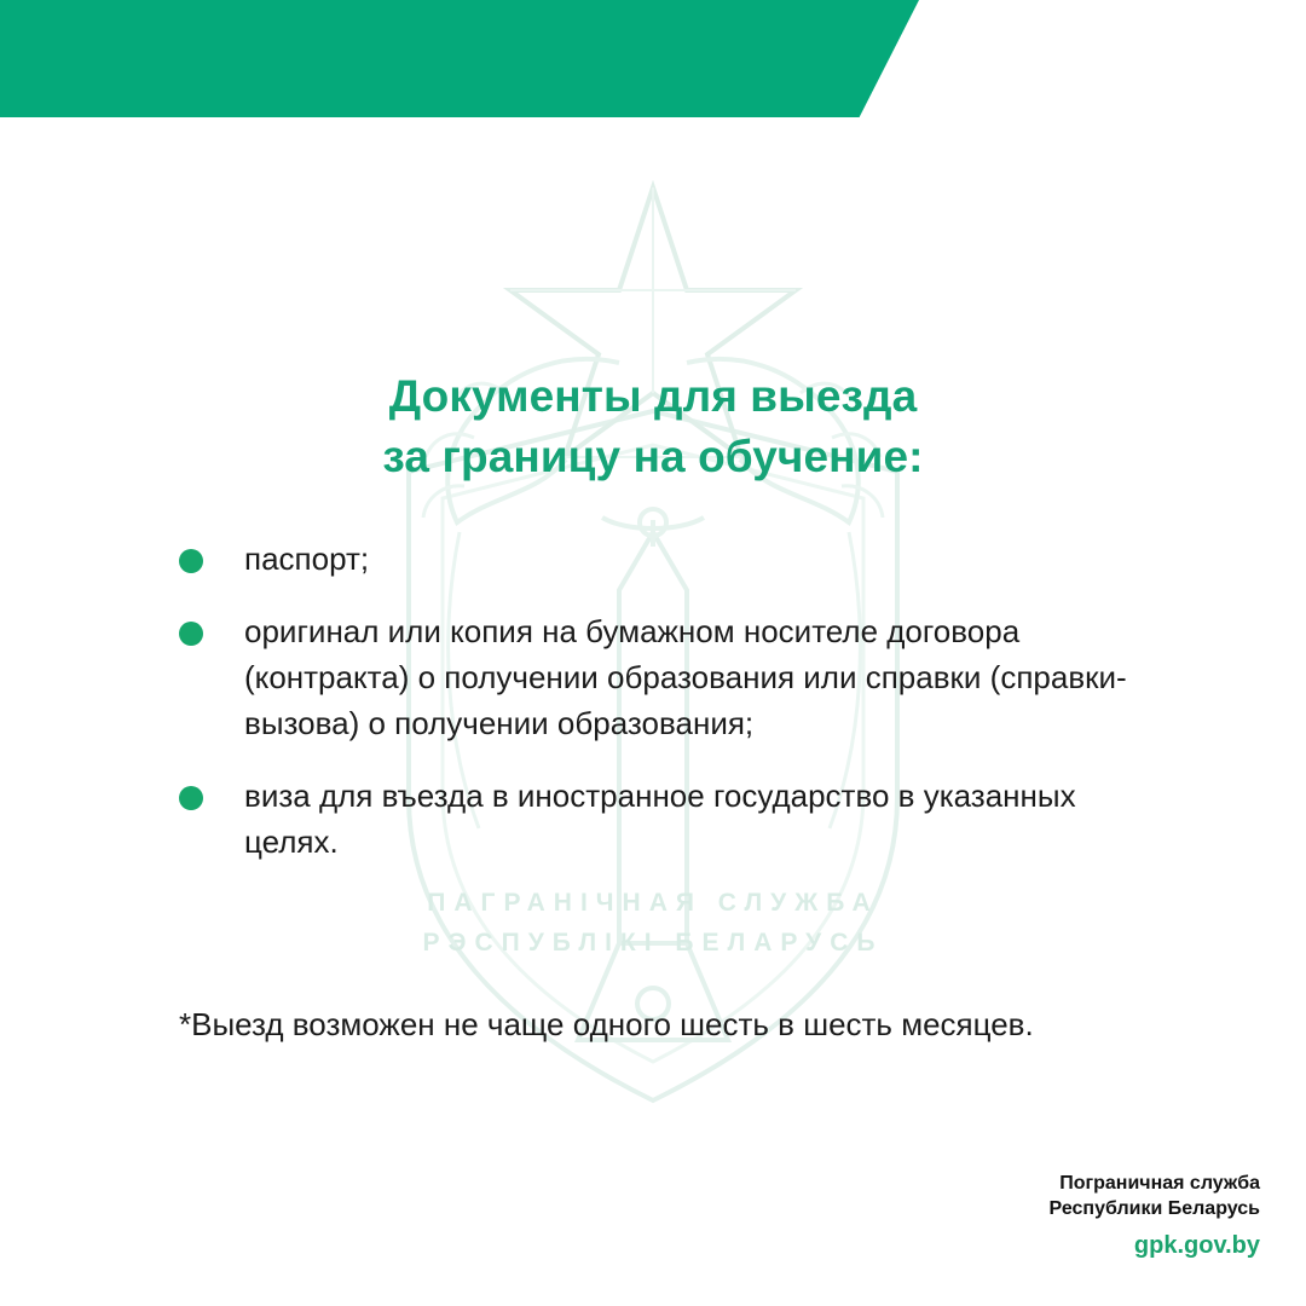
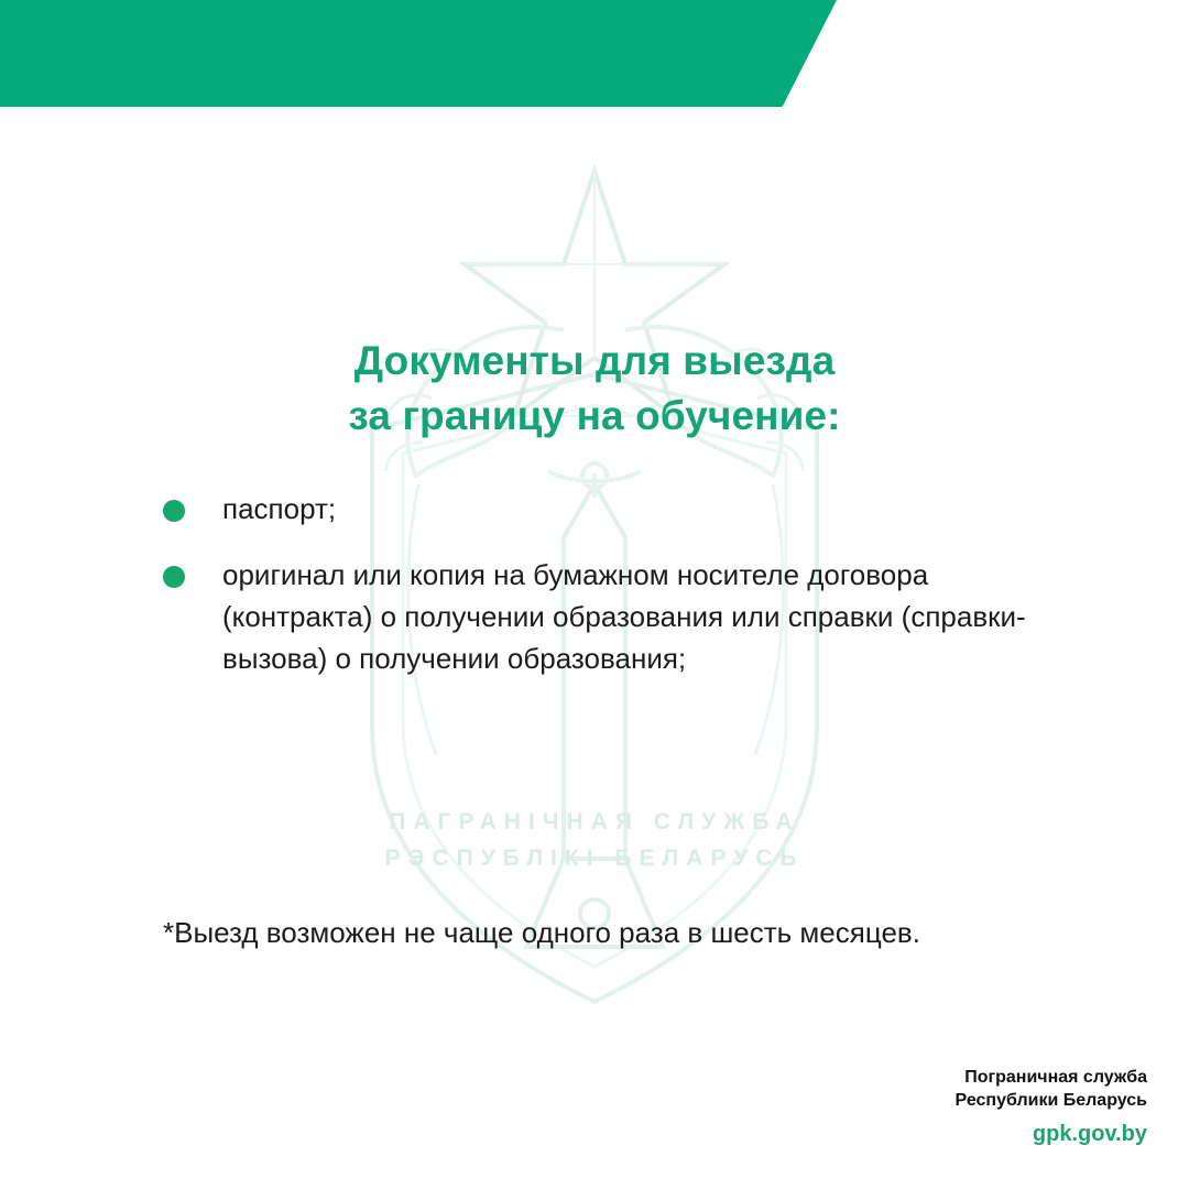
  ПАГРАНІЧНАЯ СЛУЖБА
  РЭСПУБЛІКІ БЕЛАРУСЬ
  Документы для выезда
  за границу на обучение:
  паспорт;
  оригинал или копия на бумажном носителе договора (контракта) о получении образования или справки (справки-вызова) о получении образования;
- виза для въезда в иностранное государство в указанных целях.
- *Выезд возможен не чаще одного шесть в шесть месяцев.
+ *Выезд возможен не чаще одного раза в шесть месяцев.
  Пограничная служба
  Республики Беларусь
  gpk.gov.by
